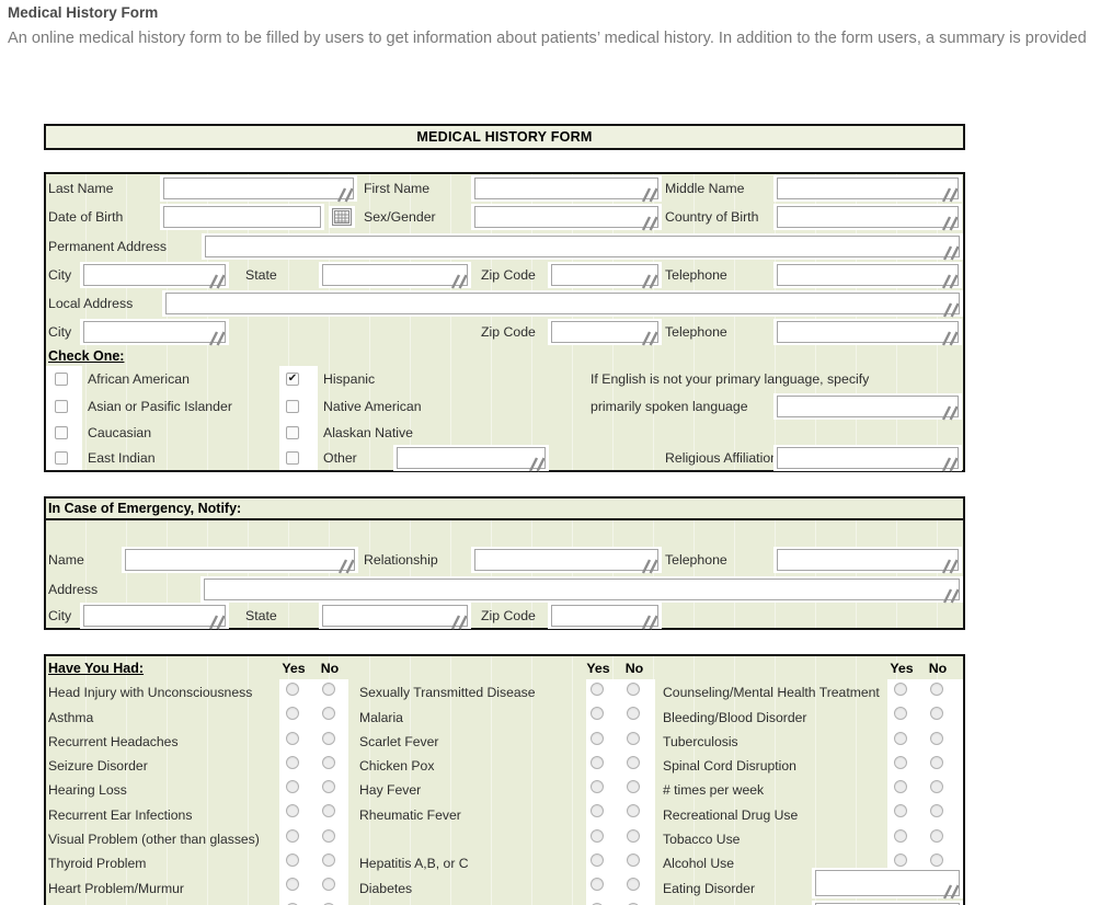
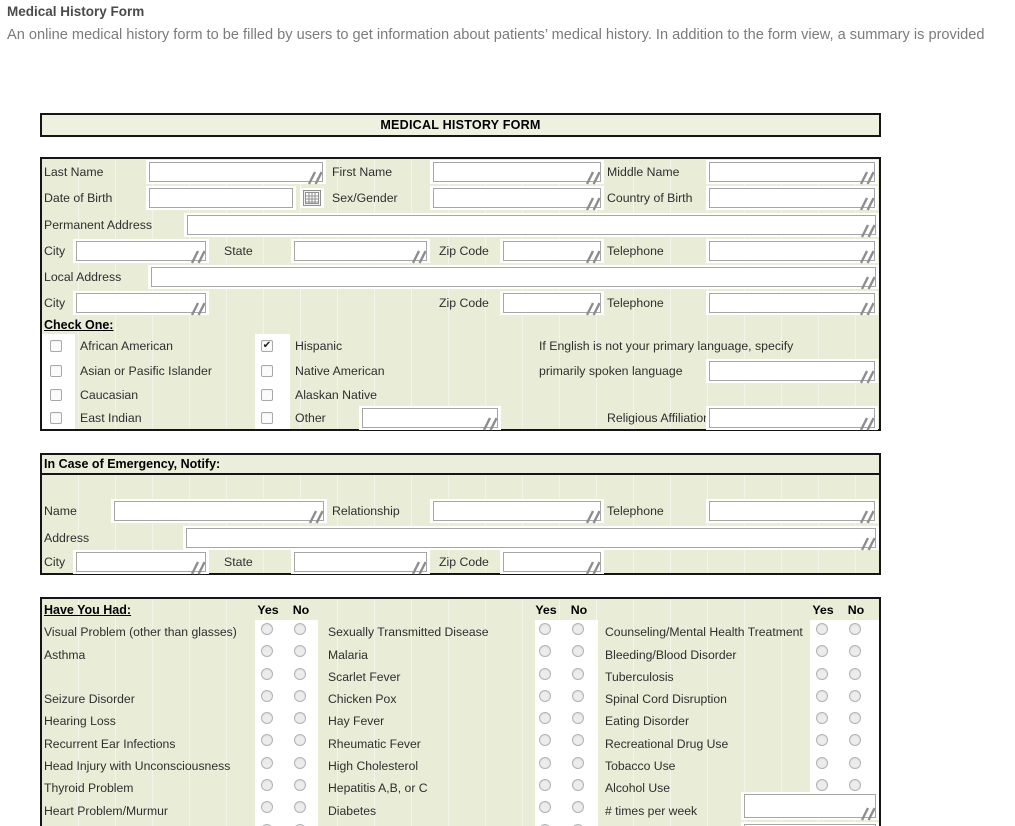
  Medical History Form
- An online medical history form to be filled by users to get information about patients’ medical history. In addition to the form users, a summary is provided
+ An online medical history form to be filled by users to get information about patients’ medical history. In addition to the form view, a summary is provided
  MEDICAL HISTORY FORM
  Last Name
  First Name
  Middle Name
  Date of Birth
  Sex/Gender
  Country of Birth
  Permanent Address
  City
  State
  Zip Code
  Telephone
  Local Address
  City
  Zip Code
  Telephone
  Check One:
  African American
  Hispanic
  If English is not your primary language, specify
  Asian or Pasific Islander
  Native American
  primarily spoken language
  Caucasian
  Alaskan Native
  East Indian
  Other
  Religious Affiliatio
  In Case of Emergency, Notify:
  Name
  Relationship
  Telephone
  Address
  City
  State
  Zip Code
  Have You Had:
  Yes
  No
  Yes
  No
  Yes
  No
- Head Injury with Unconsciousness
+ Visual Problem (other than glasses)
  Sexually Transmitted Disease
  Counseling/Mental Health Treatment
  Asthma
  Malaria
  Bleeding/Blood Disorder
- Recurrent Headaches
  Scarlet Fever
  Tuberculosis
  Seizure Disorder
  Chicken Pox
  Spinal Cord Disruption
  Hearing Loss
  Hay Fever
- # times per week
+ Eating Disorder
  Recurrent Ear Infections
  Rheumatic Fever
  Recreational Drug Use
- Visual Problem (other than glasses)
+ Head Injury with Unconsciousness
+ High Cholesterol
  Tobacco Use
  Thyroid Problem
  Hepatitis A,B, or C
  Alcohol Use
  Heart Problem/Murmur
  Diabetes
- Eating Disorder
+ # times per week
